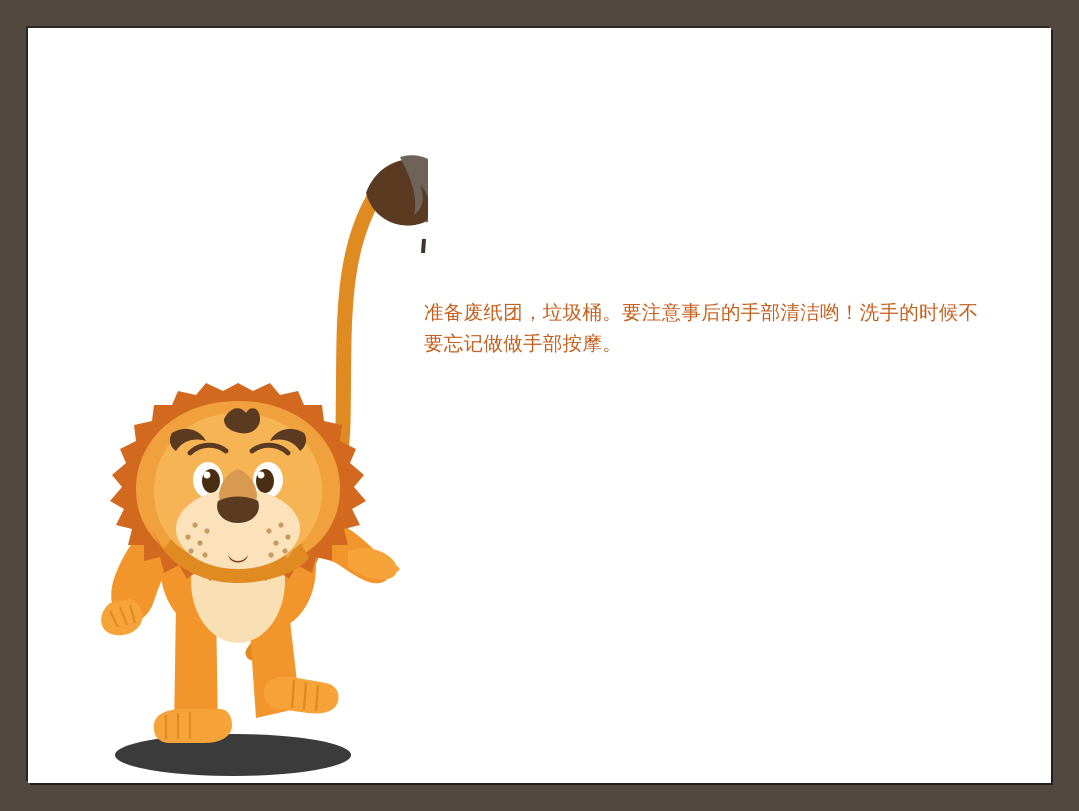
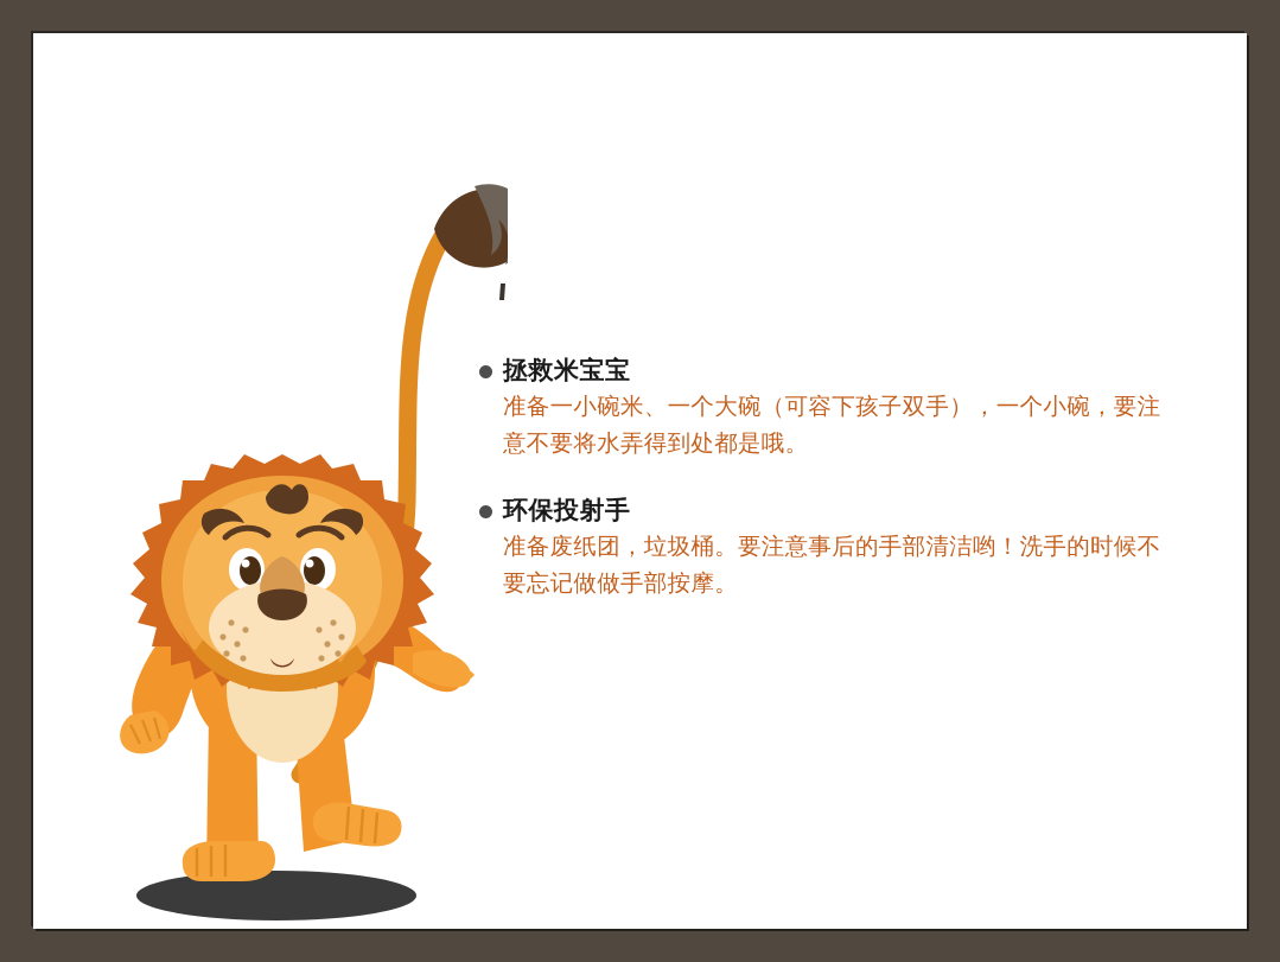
+ 拯救米宝宝
+ 准备一小碗米、一个大碗（可容下孩子双手），一个小碗，要注意不要将水弄得到处都是哦。
+ 环保投射手
  准备废纸团，垃圾桶。要注意事后的手部清洁哟！洗手的时候不要忘记做做手部按摩。
